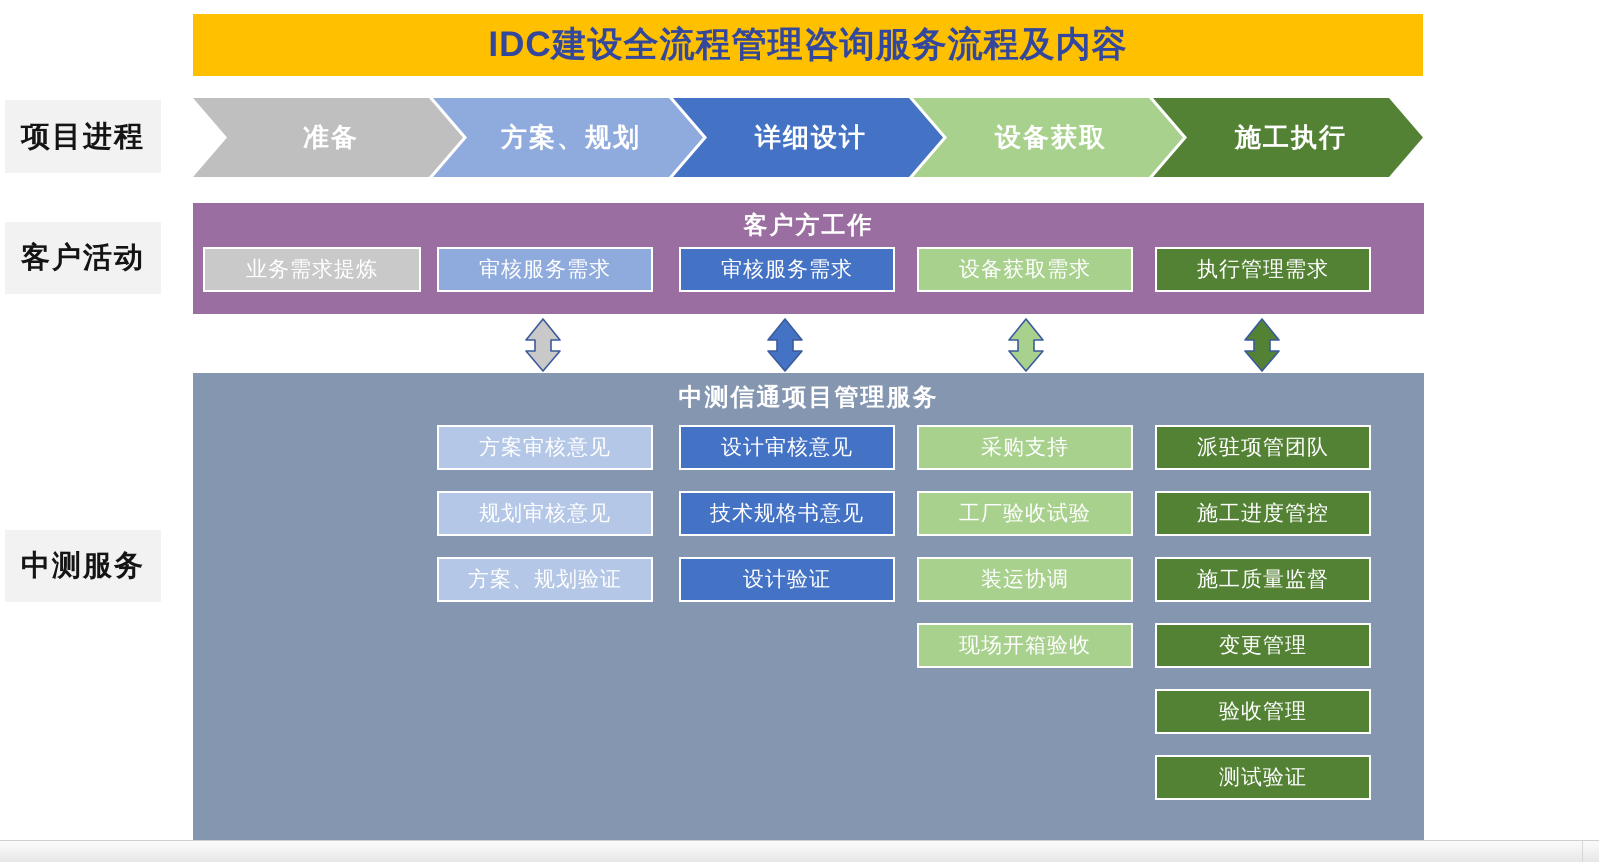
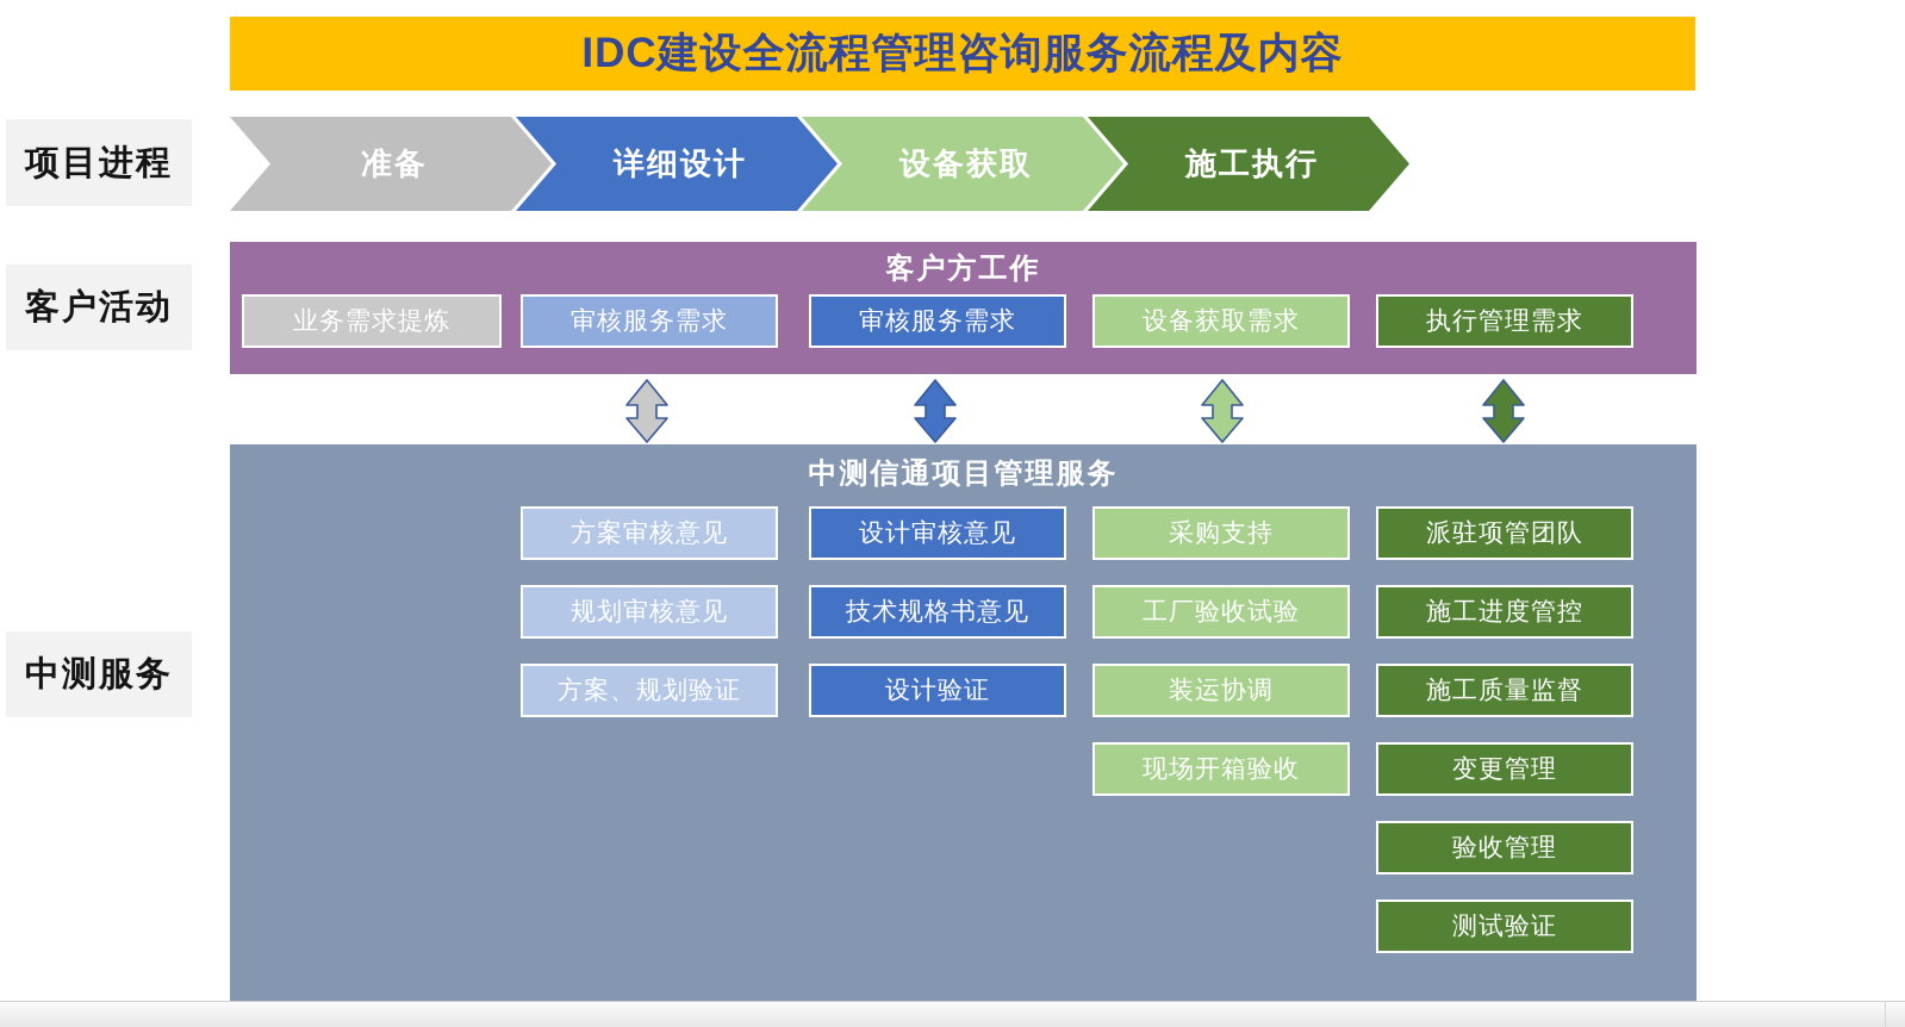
  IDC建设全流程管理咨询服务流程及内容
  项目进程
  客户活动
  中测服务
  准备
- 方案、规划
  详细设计
  设备获取
  施工执行
  客户方工作
  业务需求提炼
  审核服务需求
  审核服务需求
  设备获取需求
  执行管理需求
  中测信通项目管理服务
  方案审核意见
  规划审核意见
  方案、规划验证
  设计审核意见
  技术规格书意见
  设计验证
  采购支持
  工厂验收试验
  装运协调
  现场开箱验收
  派驻项管团队
  施工进度管控
  施工质量监督
  变更管理
  验收管理
  测试验证
